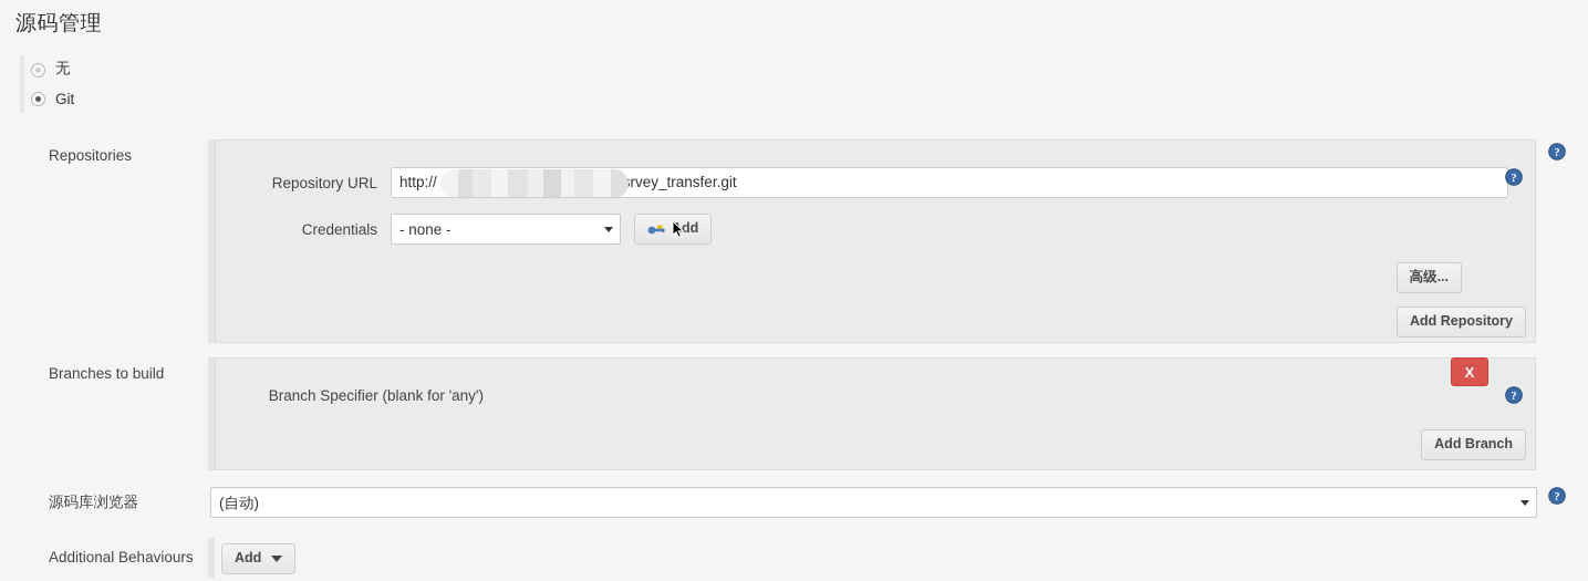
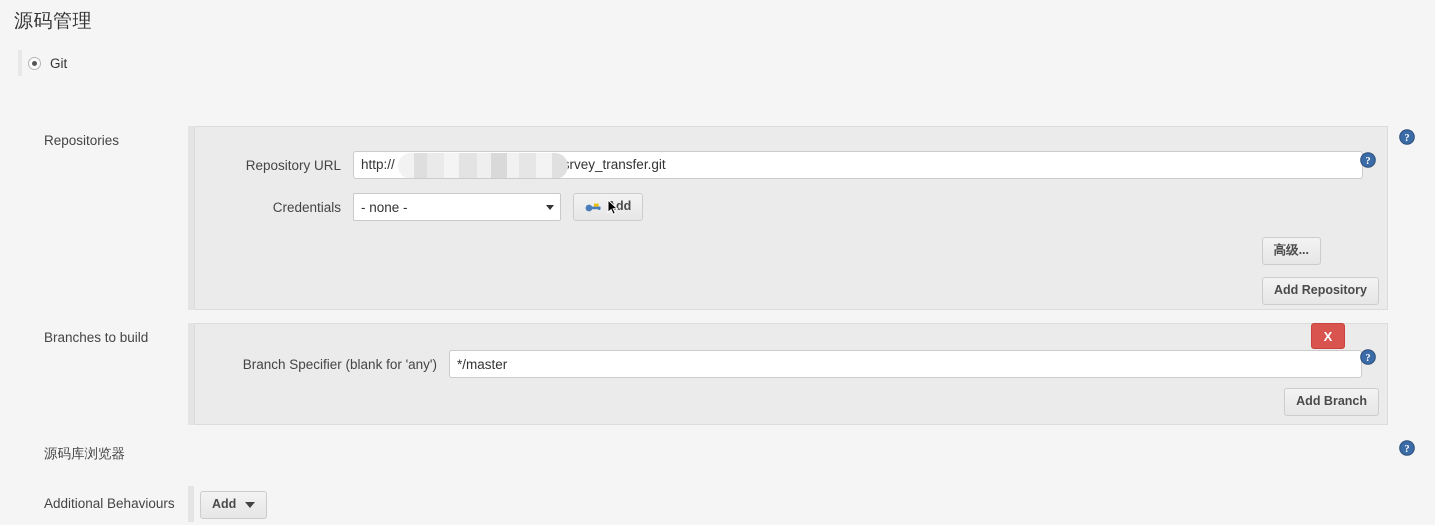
  源码管理
- 无
  Git
  Repositories
  Repository URL
  http:// rvey_transfer.git
  Credentials
  - none -
  高级...
  Add Repository
  ?
  ?
  Branches to build
  Branch Specifier (blank for 'any')
+ */master
  Add Branch
  X
  ?
  源码库浏览器
- (自动)
  ?
  Additional Behaviours
  Add
